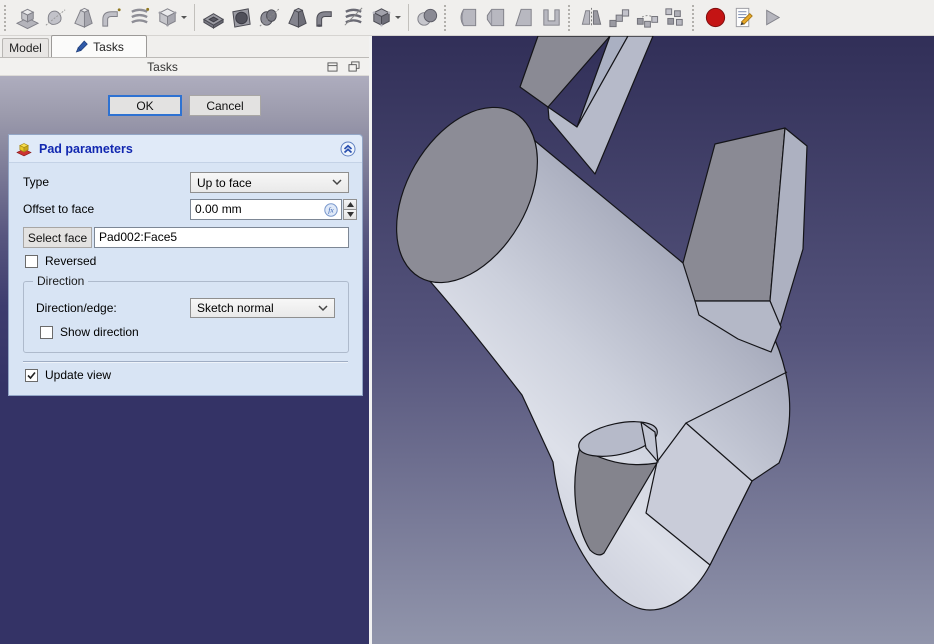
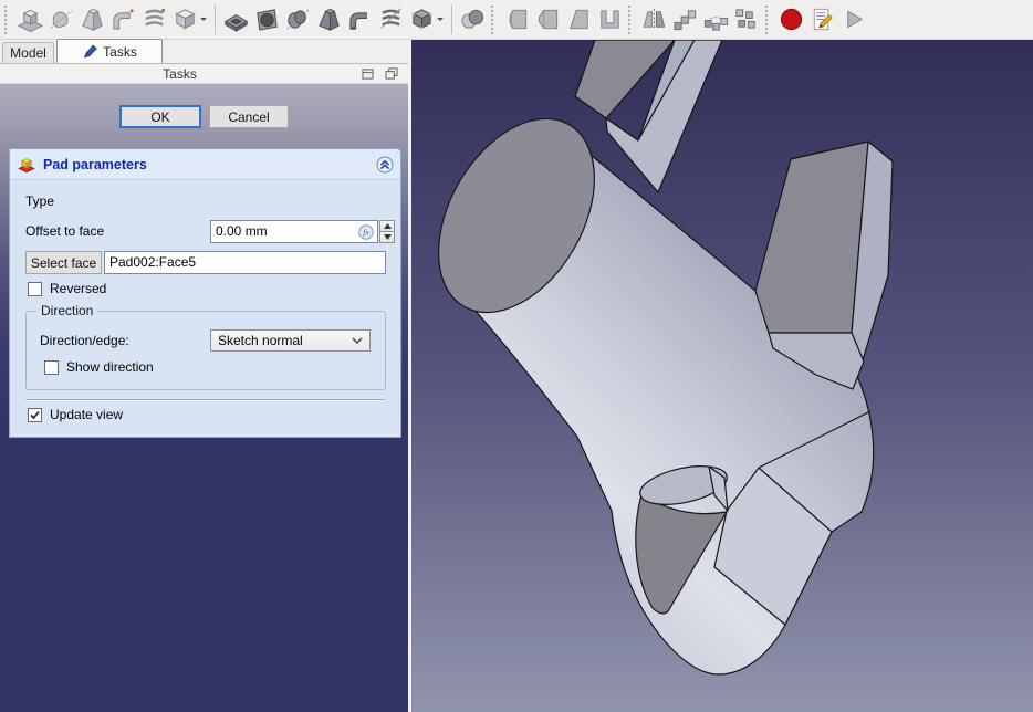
  Model
  Tasks
  Tasks
  OK
  Cancel
  Pad parameters
  Type
- Up to face
  Offset to face
  0.00 mm
  fx
  Select face
  Pad002:Face5
  Reversed
  Direction
  Direction/edge:
  Sketch normal
  Show direction
  Update view
